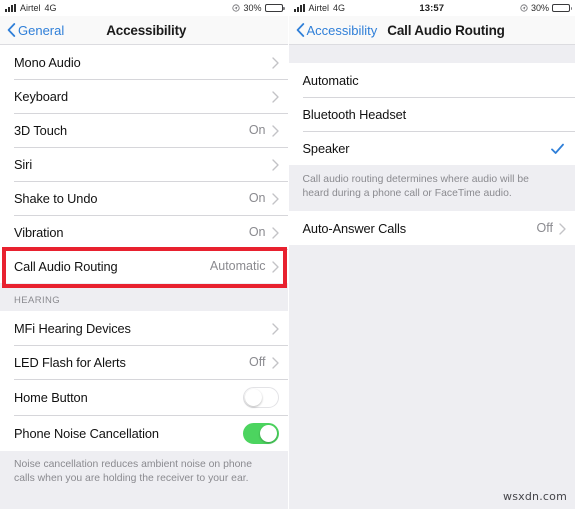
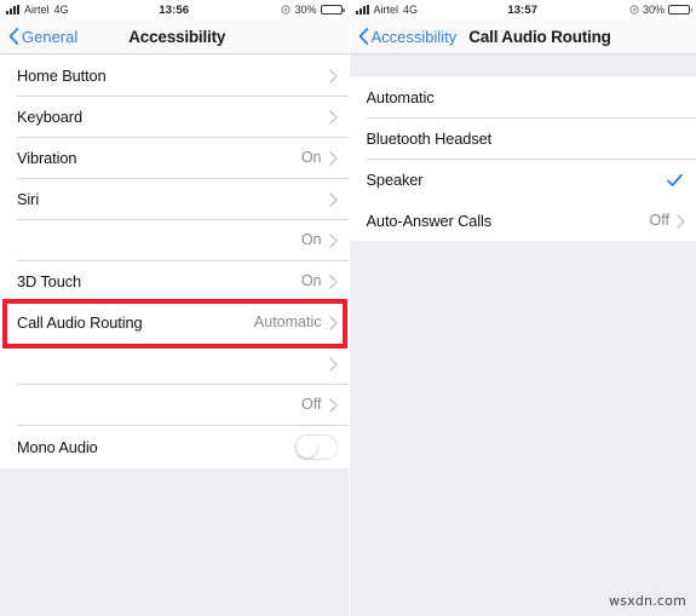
  Airtel
  4G
+ 13:56
  30%
  General
  Accessibility
- Mono Audio
+ Home Button
  Keyboard
- 3D Touch
+ Vibration
  On
  Siri
- Shake to Undo
  On
- Vibration
+ 3D Touch
  On
  Call Audio Routing
  Automatic
- HEARING
- MFi Hearing Devices
- LED Flash for Alerts
  Off
- Home Button
+ Mono Audio
- Phone Noise Cancellation
- Noise cancellation reduces ambient noise on phone calls when you are holding the receiver to your ear.
  Airtel
  4G
  13:57
  30%
  Accessibility
  Call Audio Routing
  Automatic
  Bluetooth Headset
  Speaker
- Call audio routing determines where audio will be heard during a phone call or FaceTime audio.
  Auto-Answer Calls
  Off
  wsxdn.com
